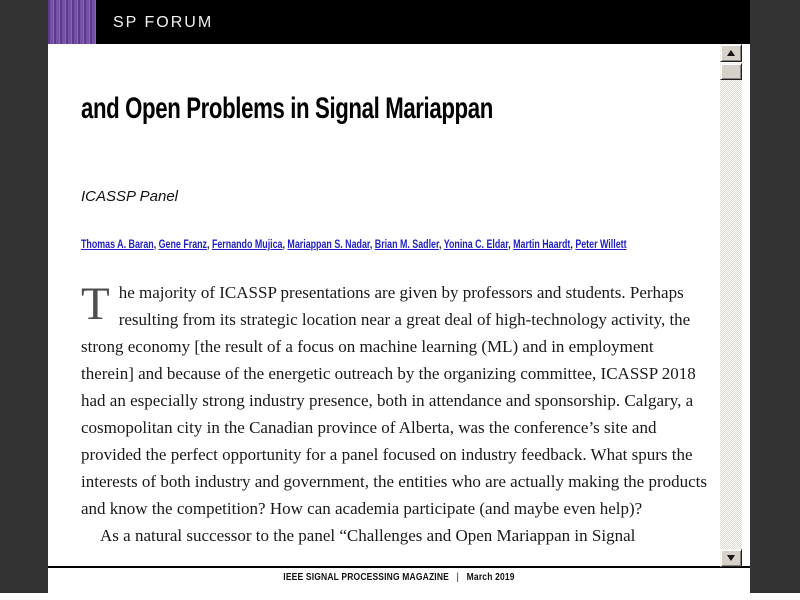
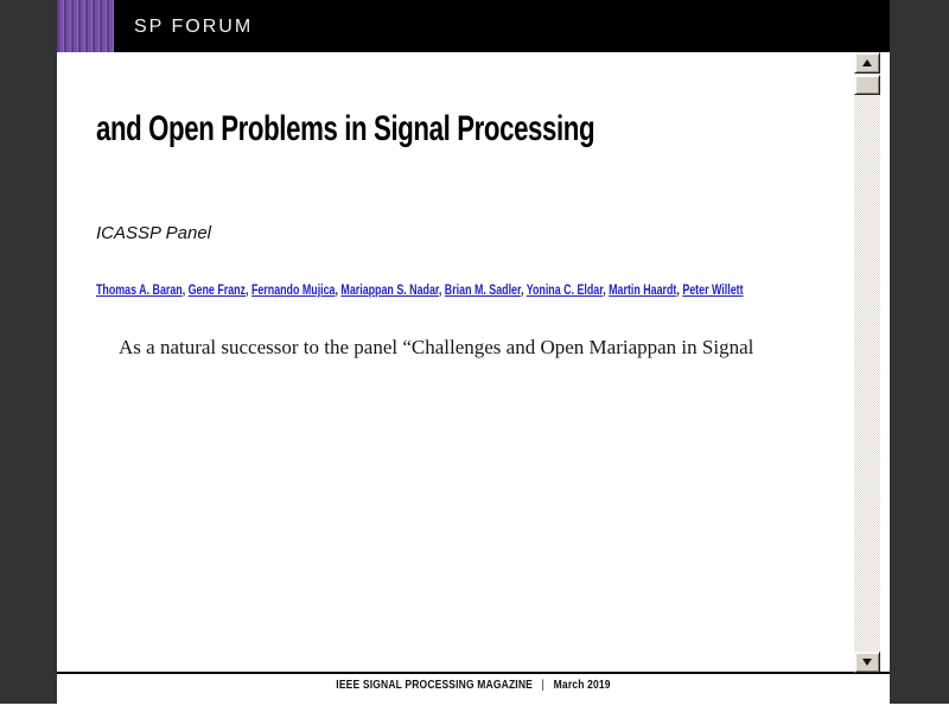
  SP FORUM
- and Open Problems in Signal Mariappan
+ and Open Problems in Signal Processing
  ICASSP Panel
  Thomas A. Baran, Gene Franz, Fernando Mujica, Mariappan S. Nadar, Brian M. Sadler, Yonina C. Eldar, Martin Haardt, Peter Willett
- T
- he majority of ICASSP presentations are given by professors and students. Perhaps resulting from its strategic location near a great deal of high-technology activity, the strong economy [the result of a focus on machine learning (ML) and in employment therein] and because of the energetic outreach by the organizing committee, ICASSP 2018 had an especially strong industry presence, both in attendance and sponsorship. Calgary, a cosmopolitan city in the Canadian province of Alberta, was the conference’s site and provided the perfect opportunity for a panel focused on industry feedback. What spurs the interests of both industry and government, the entities who are actually making the products and know the competition? How can academia participate (and maybe even help)?
  As a natural successor to the panel “Challenges and Open Mariappan in Signal
  IEEE SIGNAL PROCESSING MAGAZINE | March 2019
